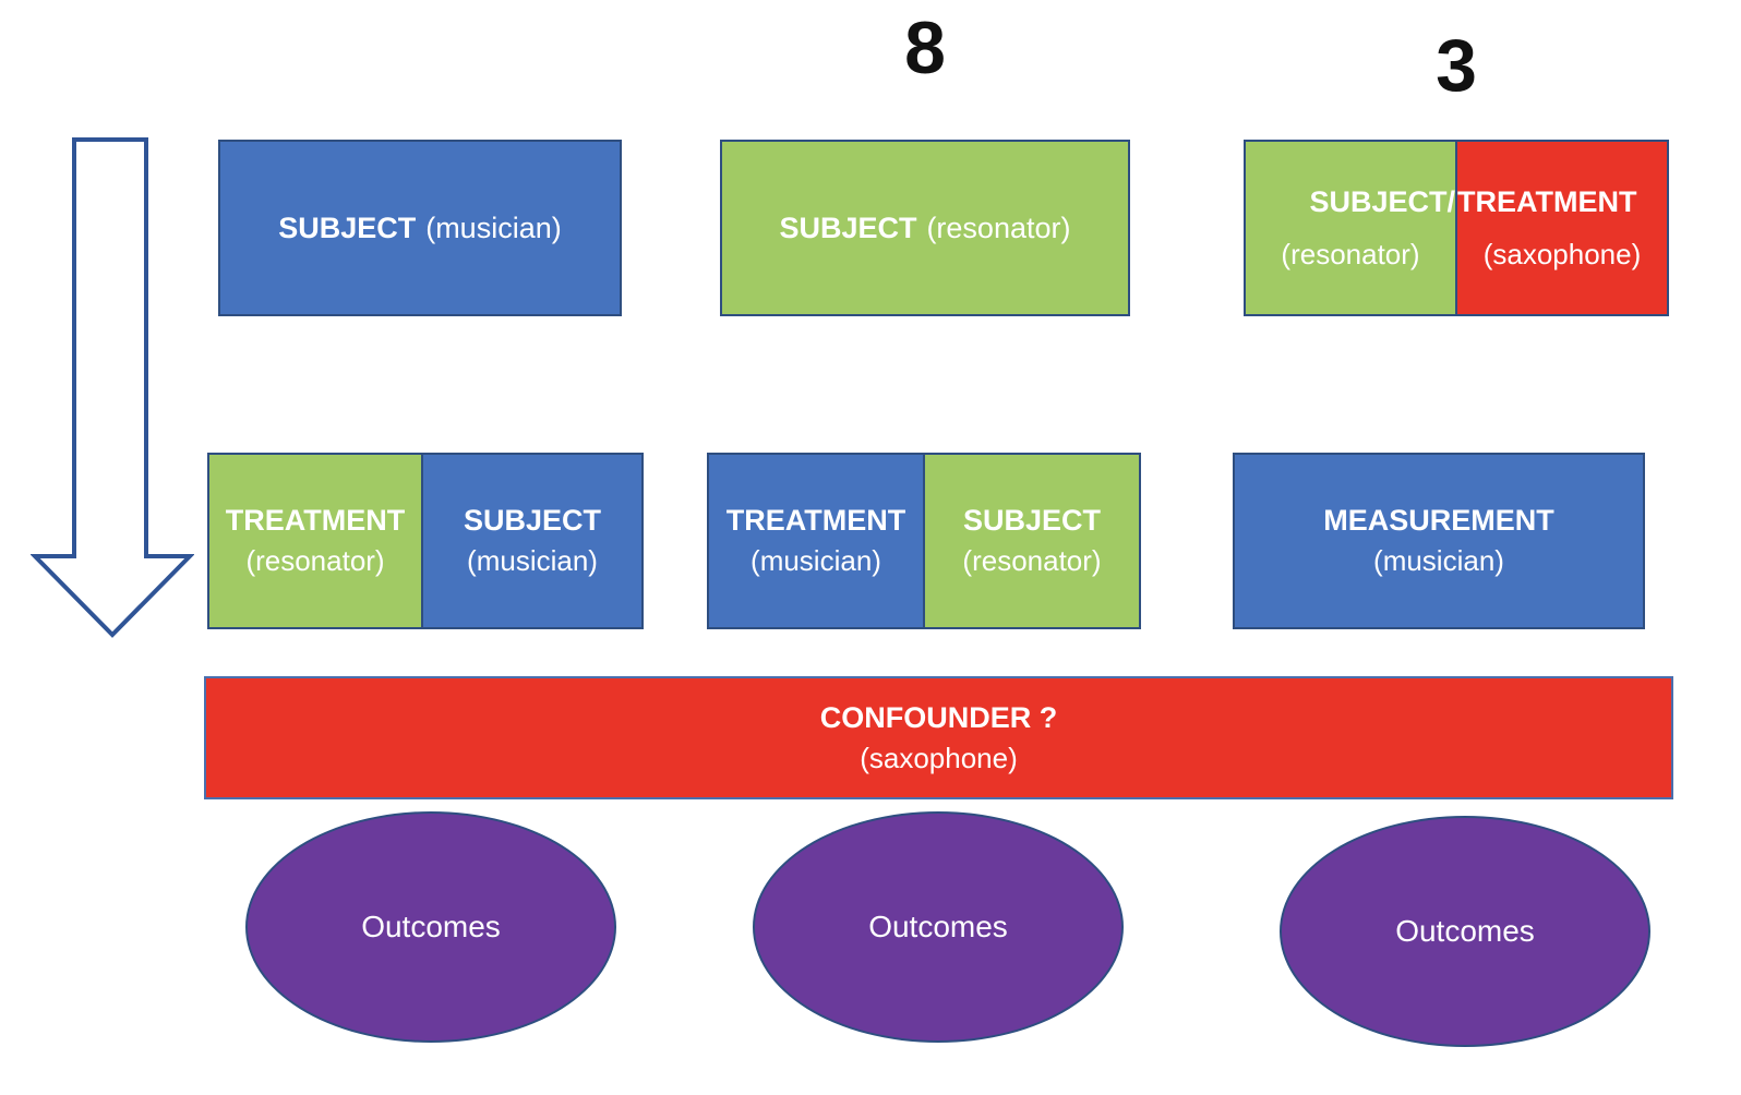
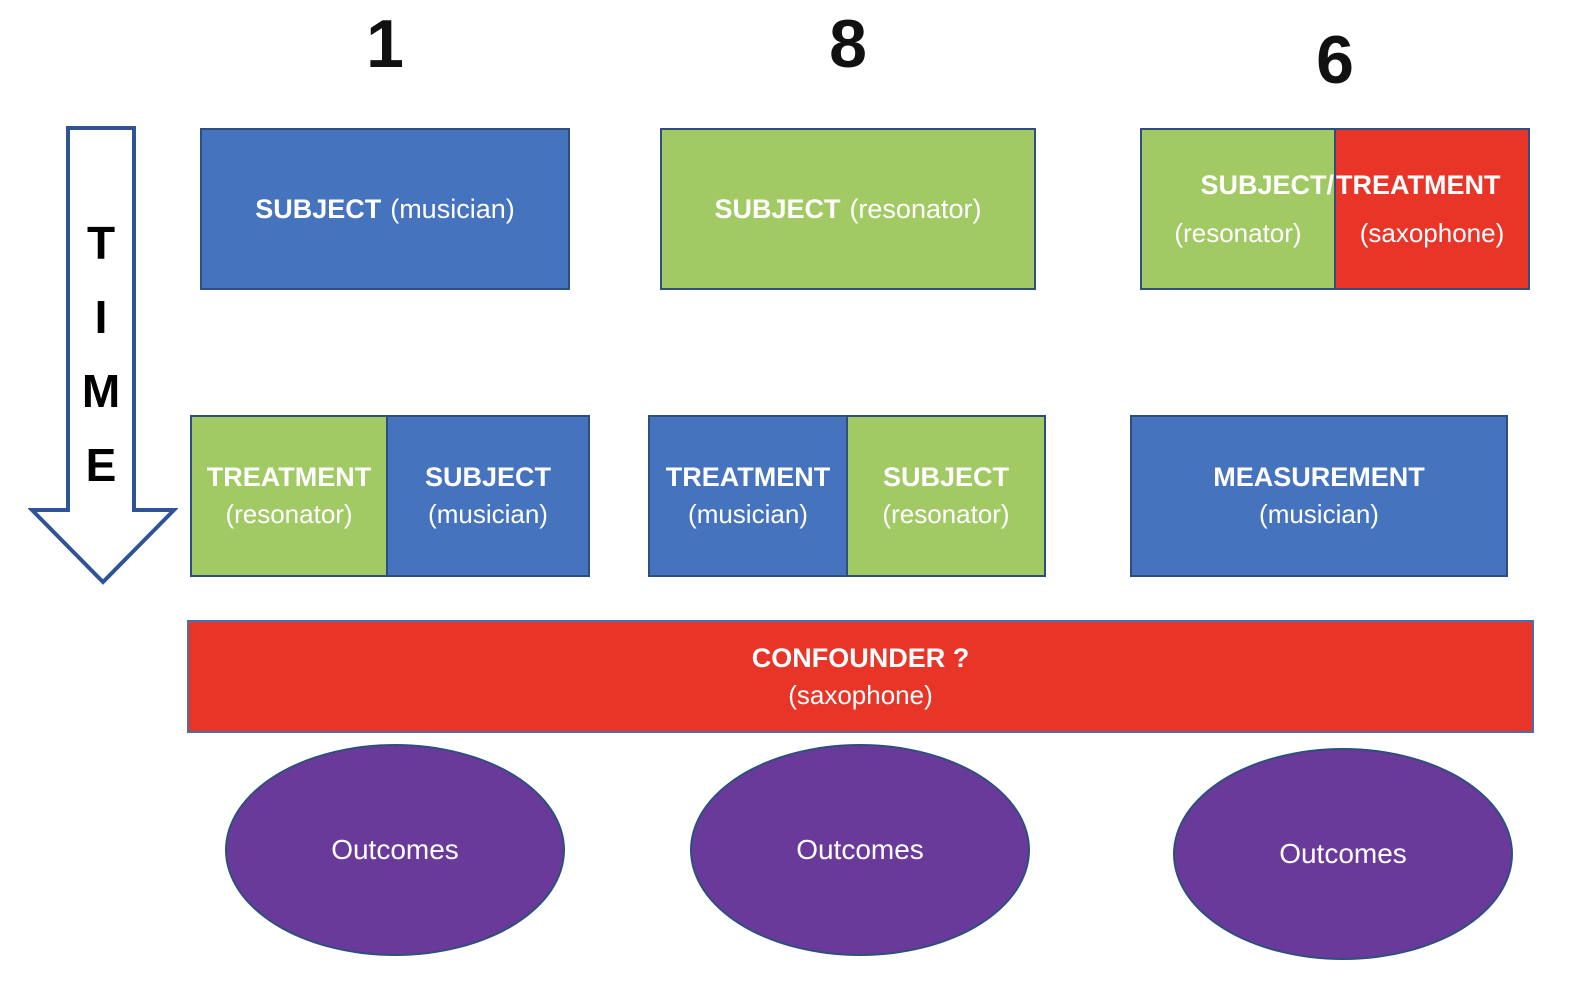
+ 1
  8
- 3
+ 6
+ T
+ I
+ M
+ E
  SUBJECT
  (musician)
  SUBJECT
  (resonator)
  SUBJECT/
  (resonator)
  TREATMENT
  (saxophone)
  TREATMENT
  (resonator)
  SUBJECT
  (musician)
  TREATMENT
  (musician)
  SUBJECT
  (resonator)
  MEASUREMENT
  (musician)
  CONFOUNDER ?
  (saxophone)
  Outcomes
  Outcomes
  Outcomes
